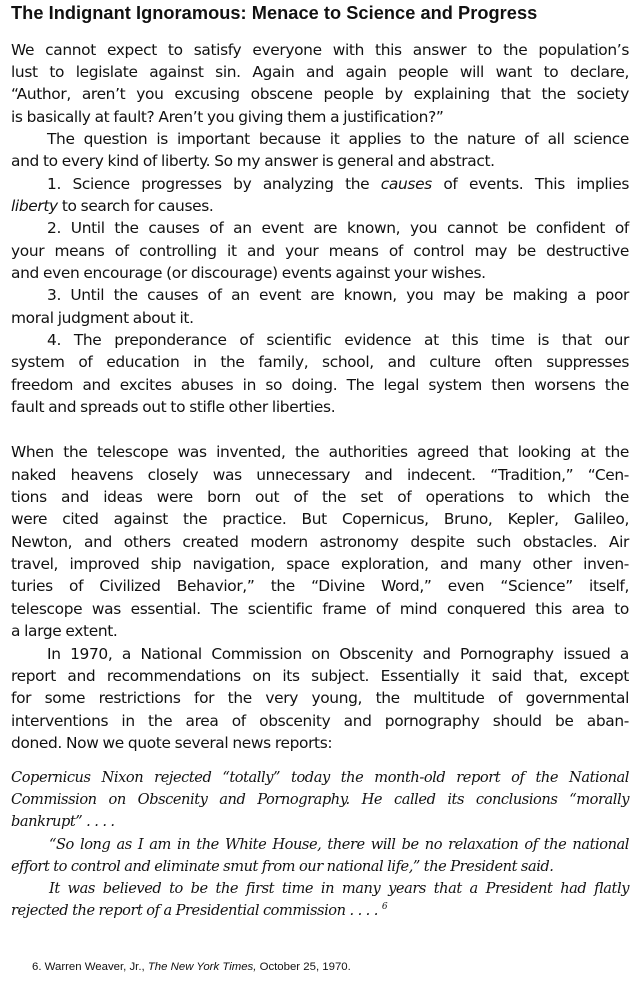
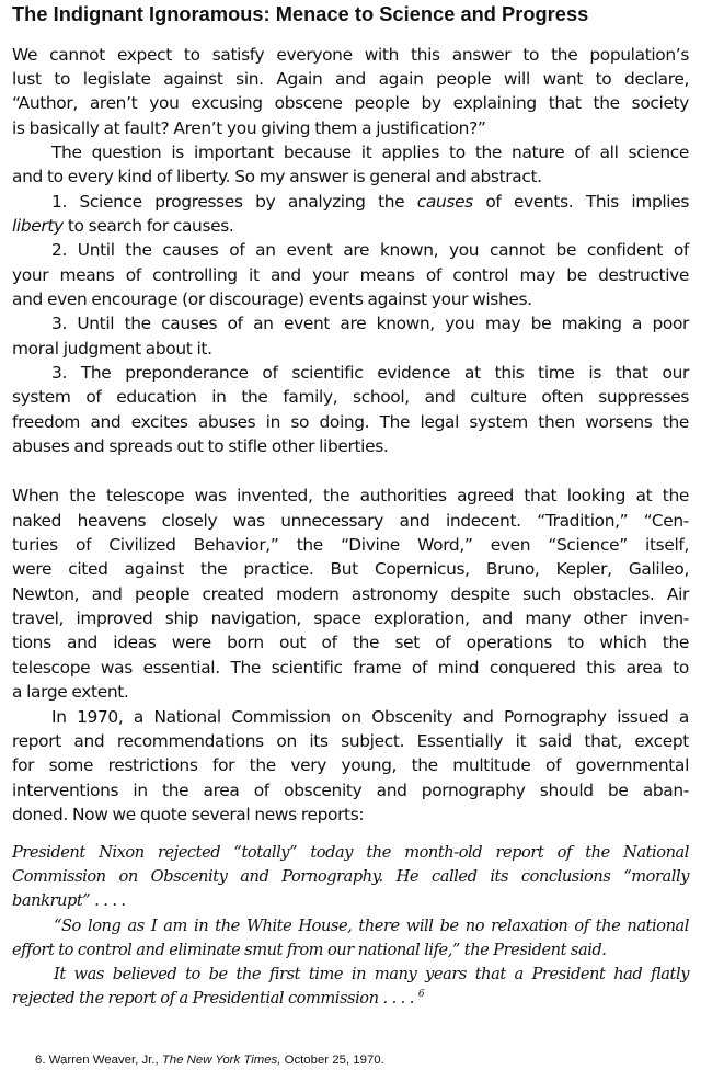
  The Indignant Ignoramous: Menace to Science and Progress
  We cannot expect to satisfy everyone with this answer to the population’s
  lust to legislate against sin. Again and again people will want to declare,
  “Author, aren’t you excusing obscene people by explaining that the society
  is basically at fault? Aren’t you giving them a justification?”
  The question is important because it applies to the nature of all science
  and to every kind of liberty. So my answer is general and abstract.
  1. Science progresses by analyzing the causes of events. This implies
  liberty to search for causes.
  2. Until the causes of an event are known, you cannot be confident of
  your means of controlling it and your means of control may be destructive
  and even encourage (or discourage) events against your wishes.
  3. Until the causes of an event are known, you may be making a poor
  moral judgment about it.
- 4. The preponderance of scientific evidence at this time is that our
+ 3. The preponderance of scientific evidence at this time is that our
  system of education in the family, school, and culture often suppresses
  freedom and excites abuses in so doing. The legal system then worsens the
- fault and spreads out to stifle other liberties.
+ abuses and spreads out to stifle other liberties.
  When the telescope was invented, the authorities agreed that looking at the
  naked heavens closely was unnecessary and indecent. “Tradition,” “Cen-
- tions and ideas were born out of the set of operations to which the
+ turies of Civilized Behavior,” the “Divine Word,” even “Science” itself,
  were cited against the practice. But Copernicus, Bruno, Kepler, Galileo,
- Newton, and others created modern astronomy despite such obstacles. Air
+ Newton, and people created modern astronomy despite such obstacles. Air
  travel, improved ship navigation, space exploration, and many other inven-
- turies of Civilized Behavior,” the “Divine Word,” even “Science” itself,
+ tions and ideas were born out of the set of operations to which the
  telescope was essential. The scientific frame of mind conquered this area to
  a large extent.
  In 1970, a National Commission on Obscenity and Pornography issued a
  report and recommendations on its subject. Essentially it said that, except
  for some restrictions for the very young, the multitude of governmental
  interventions in the area of obscenity and pornography should be aban-
  doned. Now we quote several news reports:
- Copernicus Nixon rejected “totally” today the month-old report of the National
+ President Nixon rejected “totally” today the month-old report of the National
  Commission on Obscenity and Pornography. He called its conclusions “morally
  bankrupt” . . . .
  “So long as I am in the White House, there will be no relaxation of the national
  effort to control and eliminate smut from our national life,” the President said.
  It was believed to be the first time in many years that a President had flatly
  rejected the report of a Presidential commission . . . . 6
  6. Warren Weaver, Jr., The New York Times, October 25, 1970.
